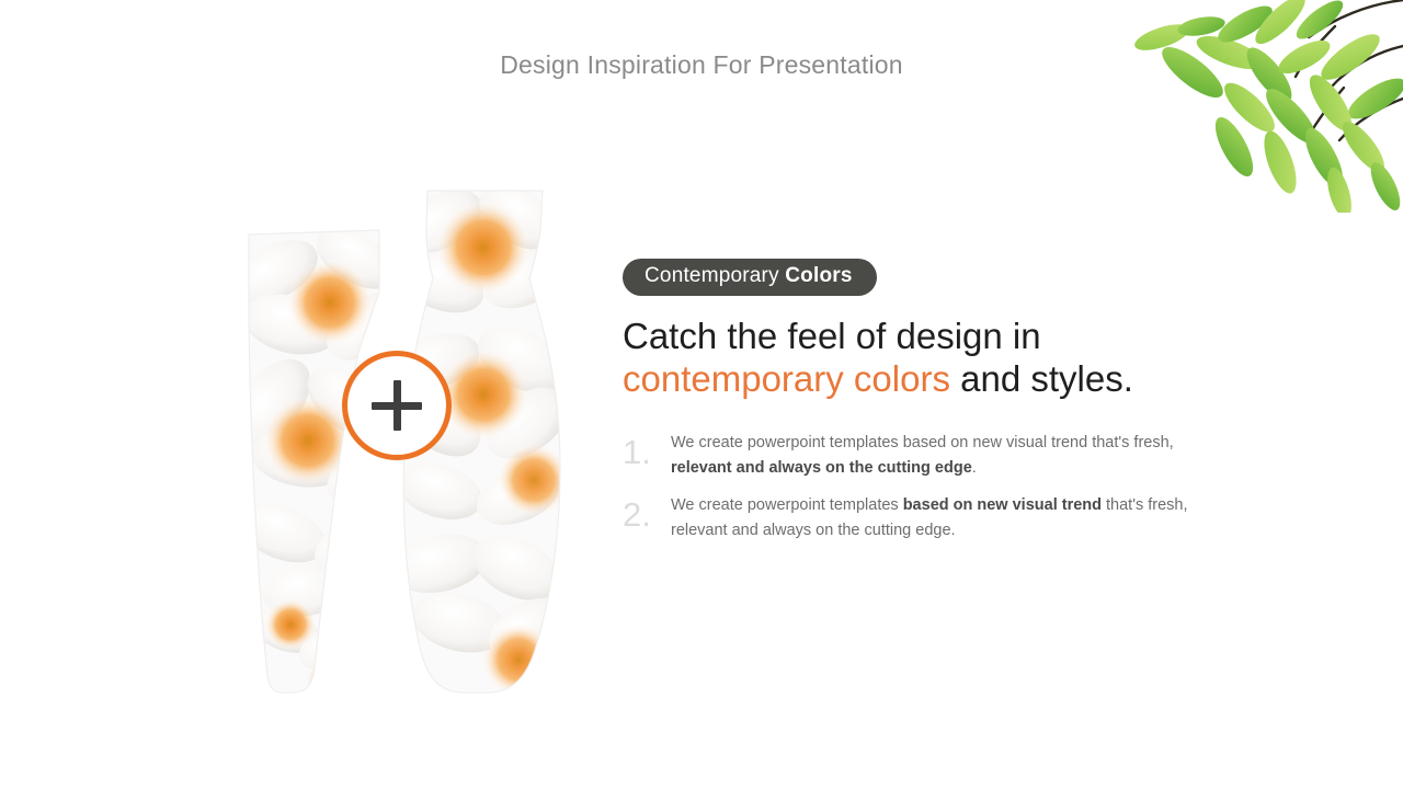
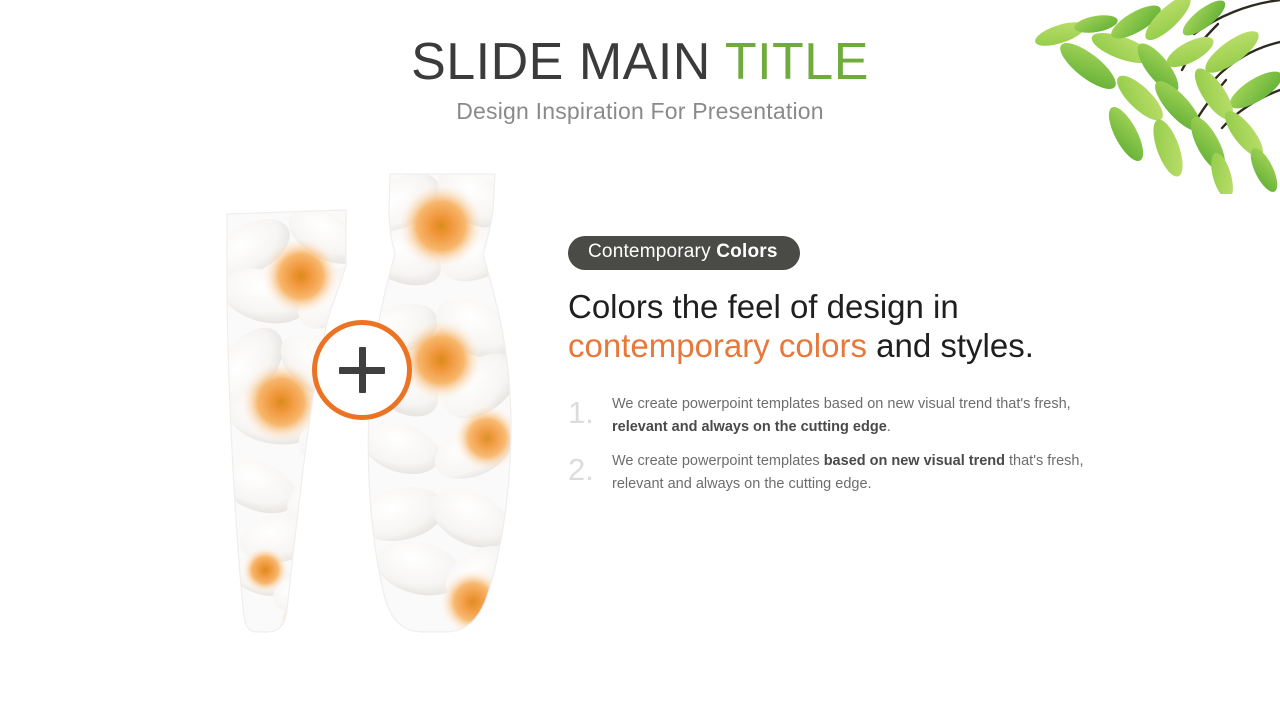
+ SLIDE MAIN TITLE
  Design Inspiration For Presentation
  Contemporary Colors
- Catch the feel of design in
+ Colors the feel of design in
  contemporary colors and styles.
  1.
  We create powerpoint templates based on new visual trend that's fresh, relevant and always on the cutting edge.
  2.
  We create powerpoint templates based on new visual trend that's fresh, relevant and always on the cutting edge.
